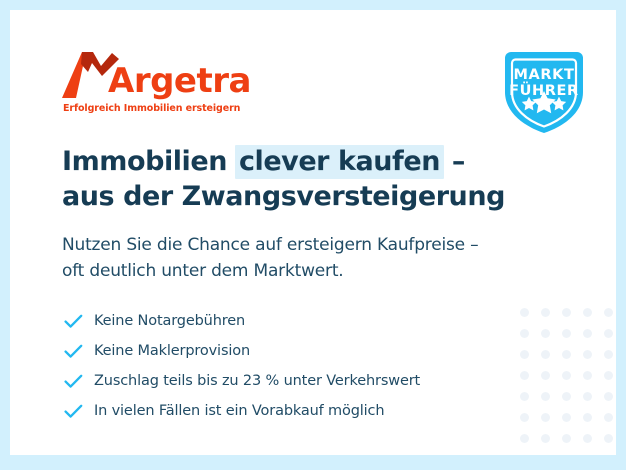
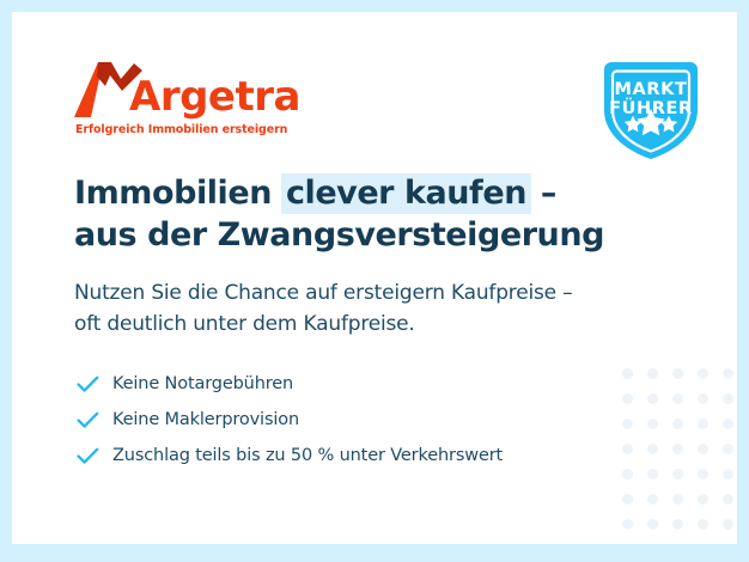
  Argetra
  Erfolgreich Immobilien ersteigern
  MARKT
  FÜHRER
  Immobilien clever kaufen –
  aus der Zwangsversteigerung
  Nutzen Sie die Chance auf ersteigern Kaufpreise –
- oft deutlich unter dem Marktwert.
+ oft deutlich unter dem Kaufpreise.
  Keine Notargebühren
  Keine Maklerprovision
- Zuschlag teils bis zu 23 % unter Verkehrswert
+ Zuschlag teils bis zu 50 % unter Verkehrswert
- In vielen Fällen ist ein Vorabkauf möglich
